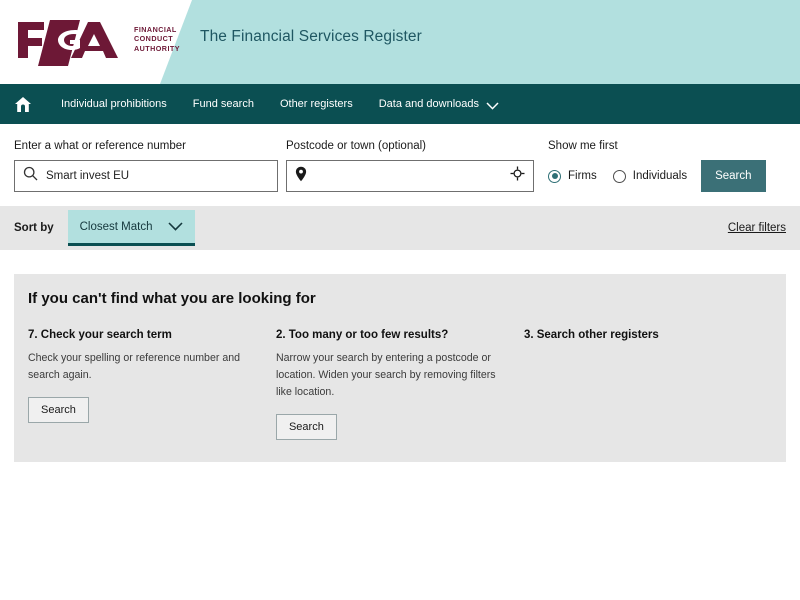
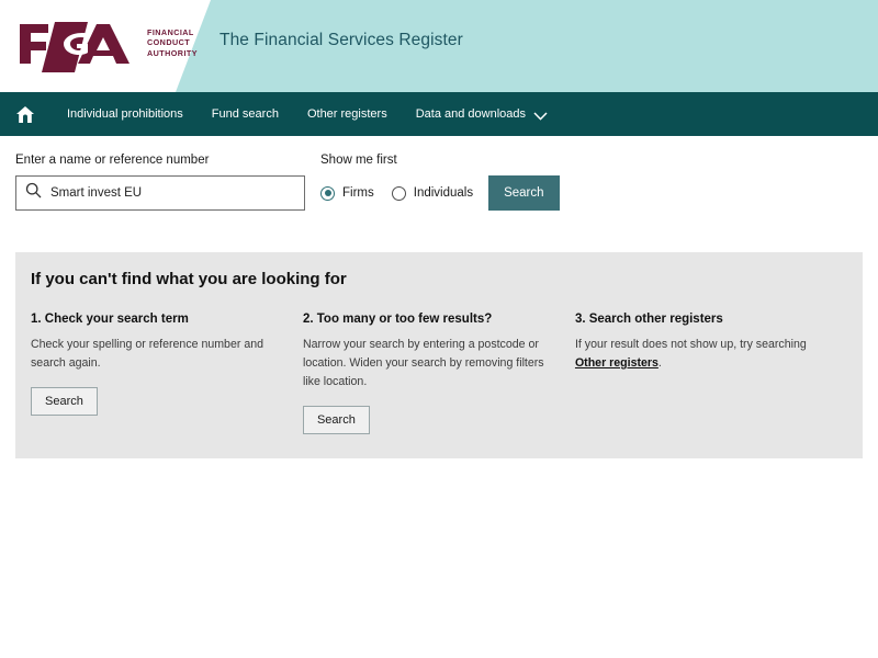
  FINANCIAL
  CONDUCT
  AUTHORITY
  The Financial Services Register
  Individual prohibitions
  Fund search
  Other registers
  Data and downloads
- Enter a what or reference number
+ Enter a name or reference number
  Smart invest EU
- Postcode or town (optional)
  Show me first
  Firms
  Individuals
  Search
- Sort by
- Closest Match
- Clear filters
  If you can't find what you are looking for
- 7. Check your search term
+ 1. Check your search term
  Check your spelling or reference number and search again.
  Search
  2. Too many or too few results?
  Narrow your search by entering a postcode or location. Widen your search by removing filters like location.
  Search
  3. Search other registers
+ If your result does not show up, try searching Other registers.
